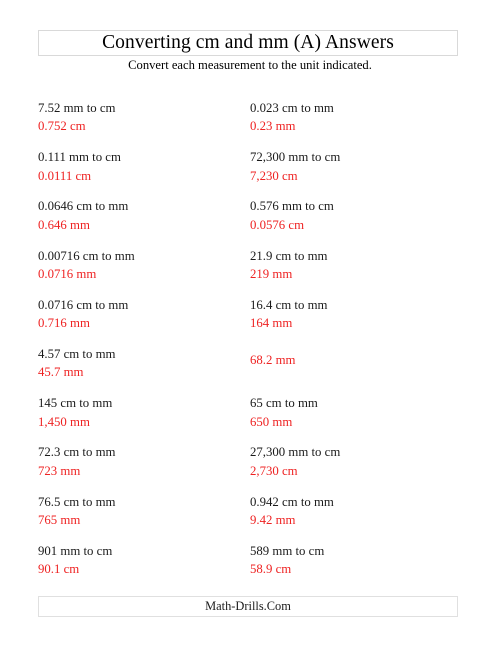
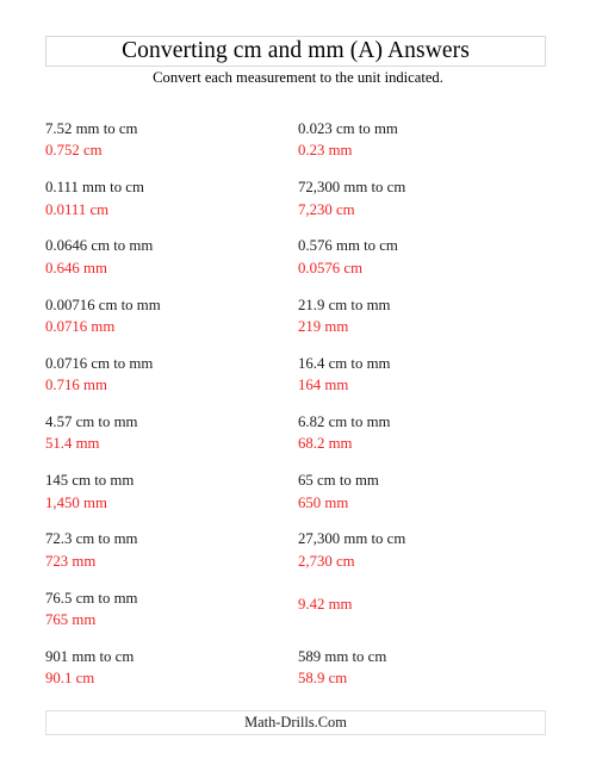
  Converting cm and mm (A) Answers
  Convert each measurement to the unit indicated.
  7.52 mm to cm
  0.752 cm
  0.023 cm to mm
  0.23 mm
  0.111 mm to cm
  0.0111 cm
  72,300 mm to cm
  7,230 cm
  0.0646 cm to mm
  0.646 mm
  0.576 mm to cm
  0.0576 cm
  0.00716 cm to mm
  0.0716 mm
  21.9 cm to mm
  219 mm
  0.0716 cm to mm
  0.716 mm
  16.4 cm to mm
  164 mm
  4.57 cm to mm
- 45.7 mm
+ 51.4 mm
+ 6.82 cm to mm
  68.2 mm
  145 cm to mm
  1,450 mm
  65 cm to mm
  650 mm
  72.3 cm to mm
  723 mm
  27,300 mm to cm
  2,730 cm
  76.5 cm to mm
  765 mm
- 0.942 cm to mm
  9.42 mm
  901 mm to cm
  90.1 cm
  589 mm to cm
  58.9 cm
  Math-Drills.Com
